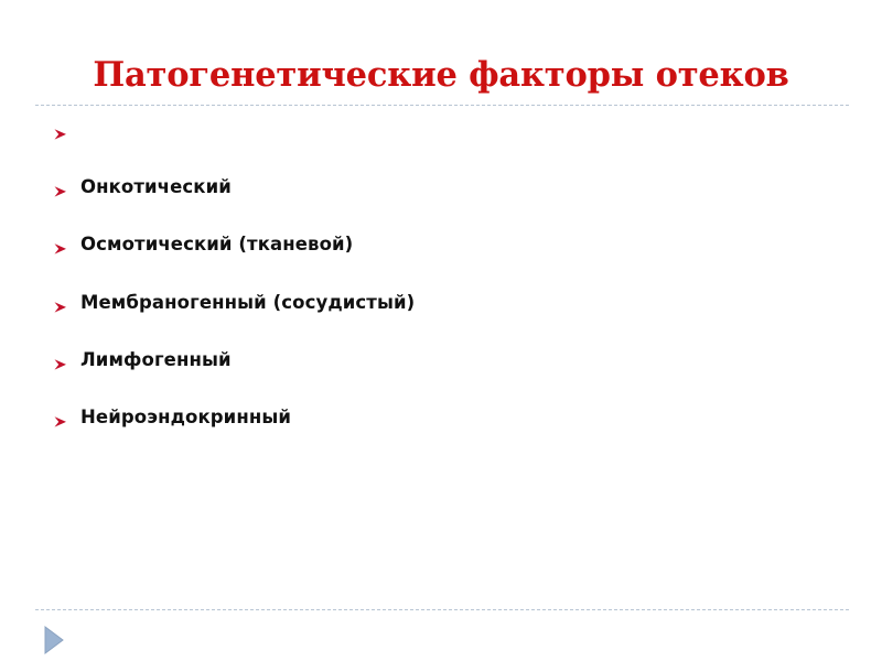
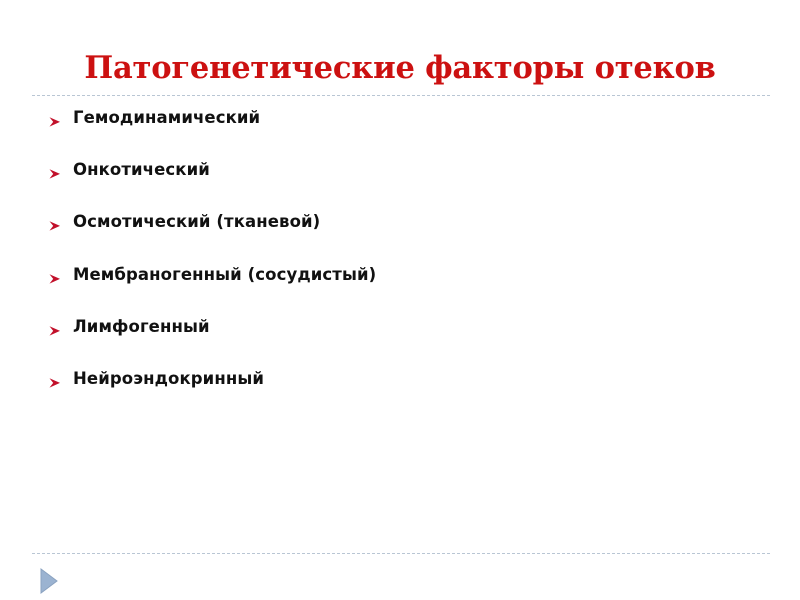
  Патогенетические факторы отеков
+ Гемодинамический
  Онкотический
  Осмотический (тканевой)
  Мембраногенный (сосудистый)
  Лимфогенный
  Нейроэндокринный
